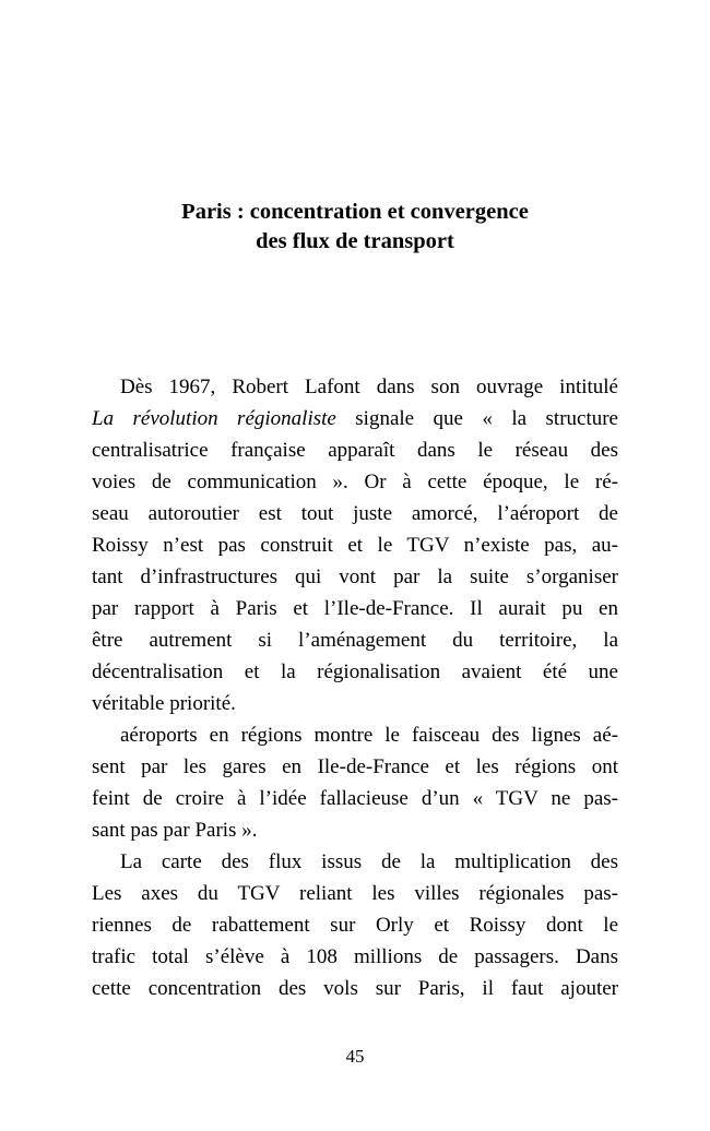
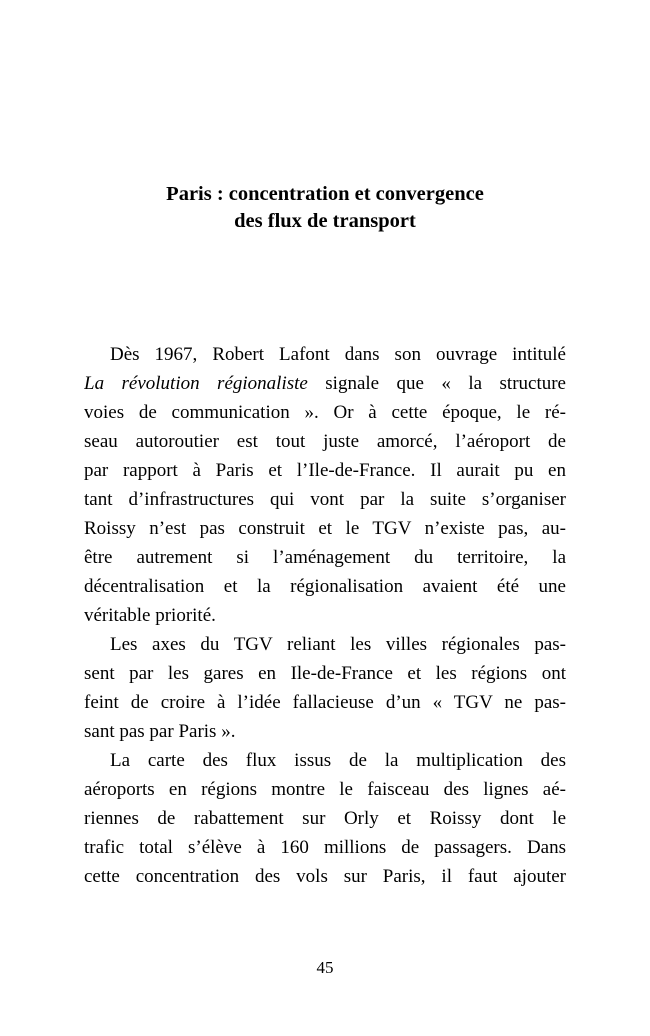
  Paris : concentration et convergence
  des flux de transport
  Dès 1967, Robert Lafont dans son ouvrage intitulé
  La révolution régionaliste signale que « la structure
- centralisatrice française apparaît dans le réseau des
  voies de communication ». Or à cette époque, le ré-
  seau autoroutier est tout juste amorcé, l’aéroport de
- Roissy n’est pas construit et le TGV n’existe pas, au-
+ par rapport à Paris et l’Ile-de-France. Il aurait pu en
  tant d’infrastructures qui vont par la suite s’organiser
- par rapport à Paris et l’Ile-de-France. Il aurait pu en
+ Roissy n’est pas construit et le TGV n’existe pas, au-
  être autrement si l’aménagement du territoire, la
  décentralisation et la régionalisation avaient été une
  véritable priorité.
- aéroports en régions montre le faisceau des lignes aé-
+ Les axes du TGV reliant les villes régionales pas-
  sent par les gares en Ile-de-France et les régions ont
  feint de croire à l’idée fallacieuse d’un « TGV ne pas-
  sant pas par Paris ».
  La carte des flux issus de la multiplication des
- Les axes du TGV reliant les villes régionales pas-
+ aéroports en régions montre le faisceau des lignes aé-
  riennes de rabattement sur Orly et Roissy dont le
- trafic total s’élève à 108 millions de passagers. Dans
+ trafic total s’élève à 160 millions de passagers. Dans
  cette concentration des vols sur Paris, il faut ajouter
  45
